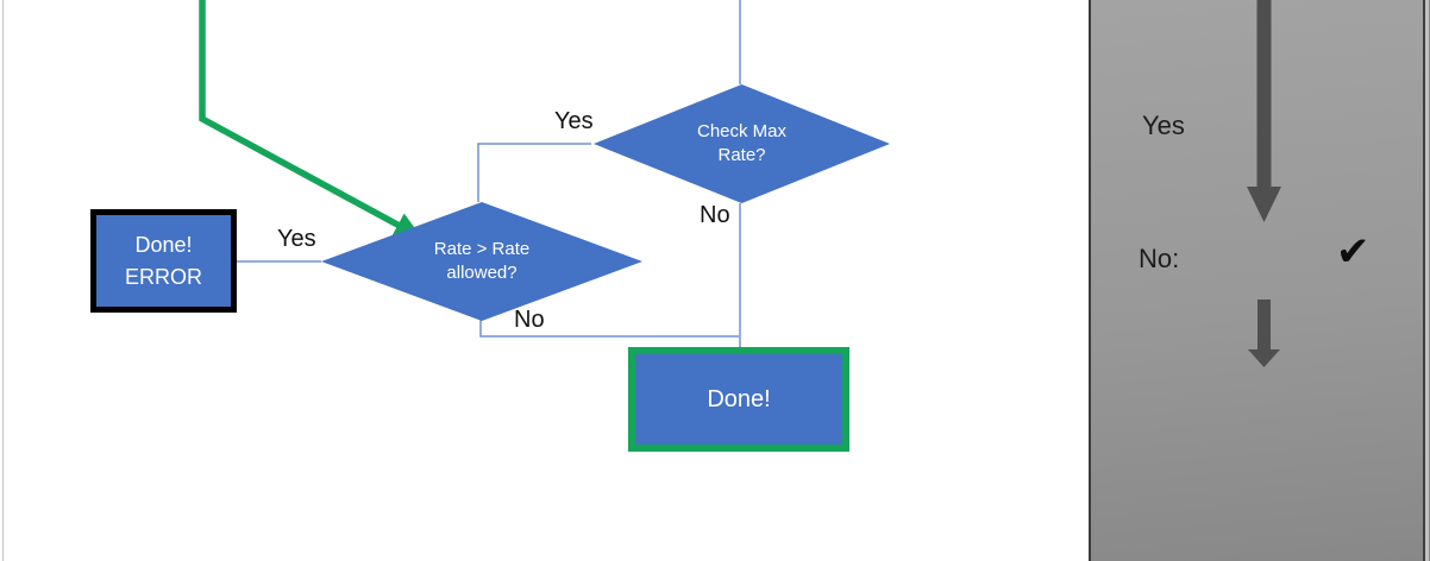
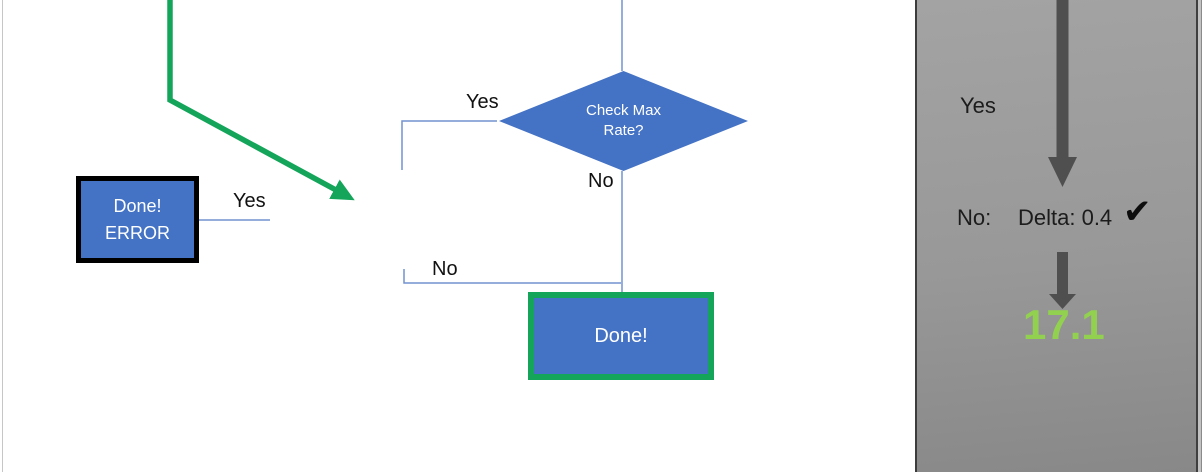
  Check Max
  Rate?
- Rate > Rate
- allowed?
  Done!
  ERROR
  Done!
  Yes
  No
  Yes
  No
  Yes
  No:
+ Delta: 0.4
  ✔
+ 17.1
